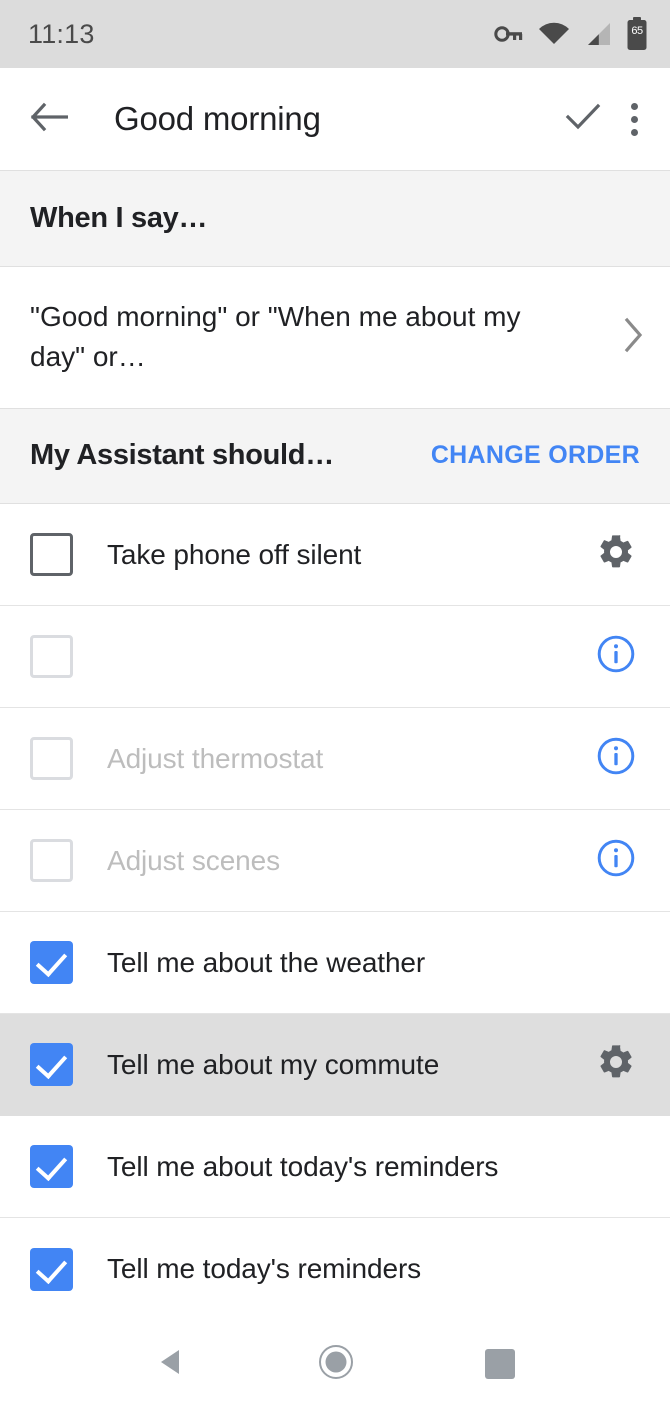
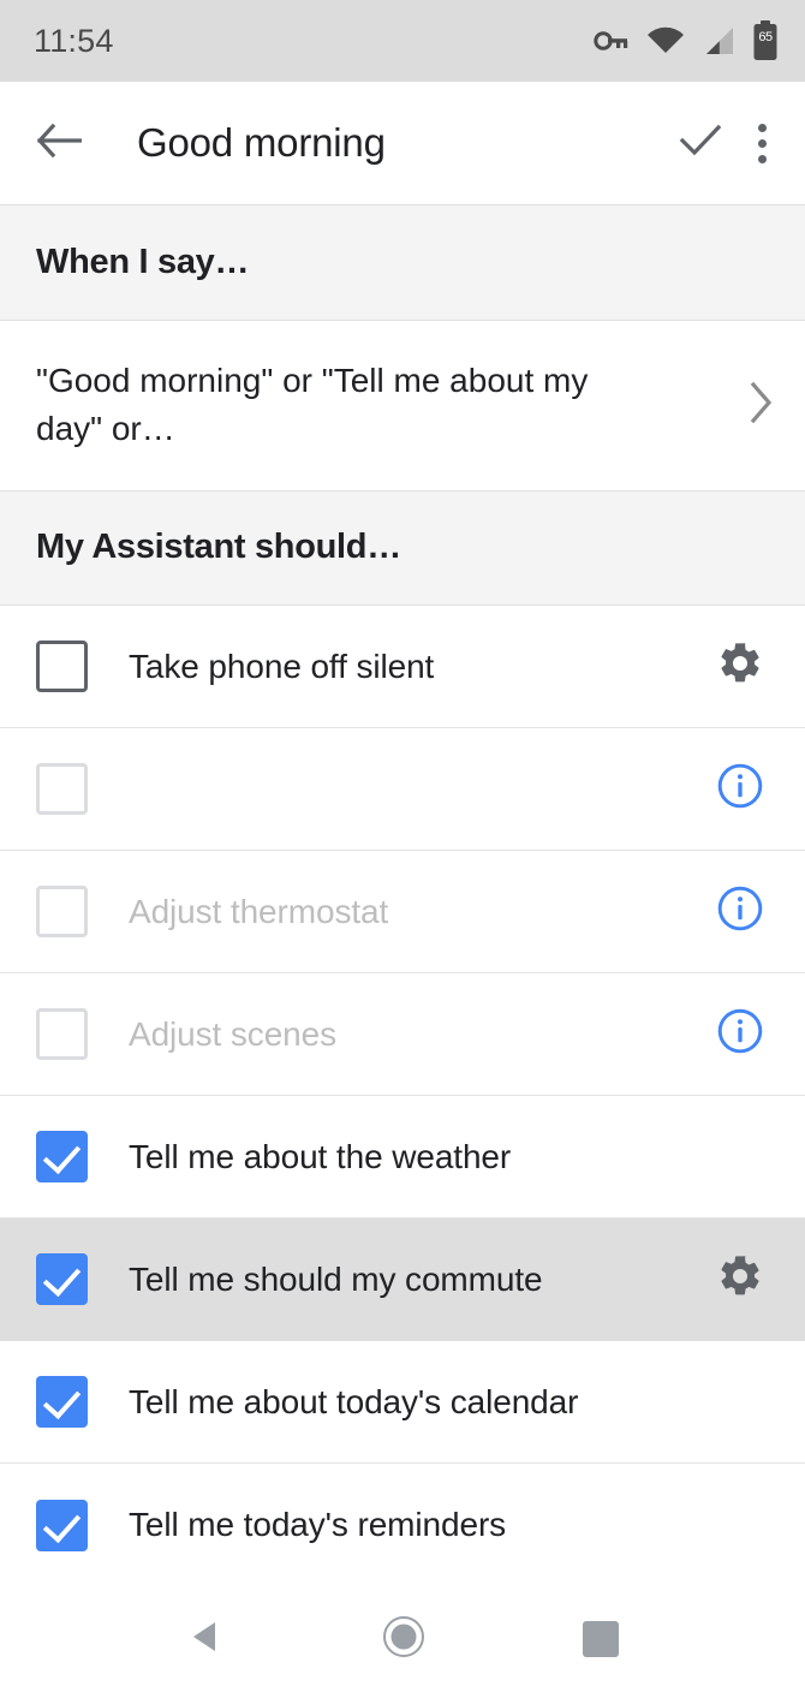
- 11:13
+ 11:54
  65
  Good morning
  When I say…
- "Good morning" or "When me about my day" or…
+ "Good morning" or "Tell me about my day" or…
  My Assistant should…
- CHANGE ORDER
  Take phone off silent
  Adjust thermostat
  Adjust scenes
  Tell me about the weather
- Tell me about my commute
+ Tell me should my commute
- Tell me about today's reminders
+ Tell me about today's calendar
  Tell me today's reminders
